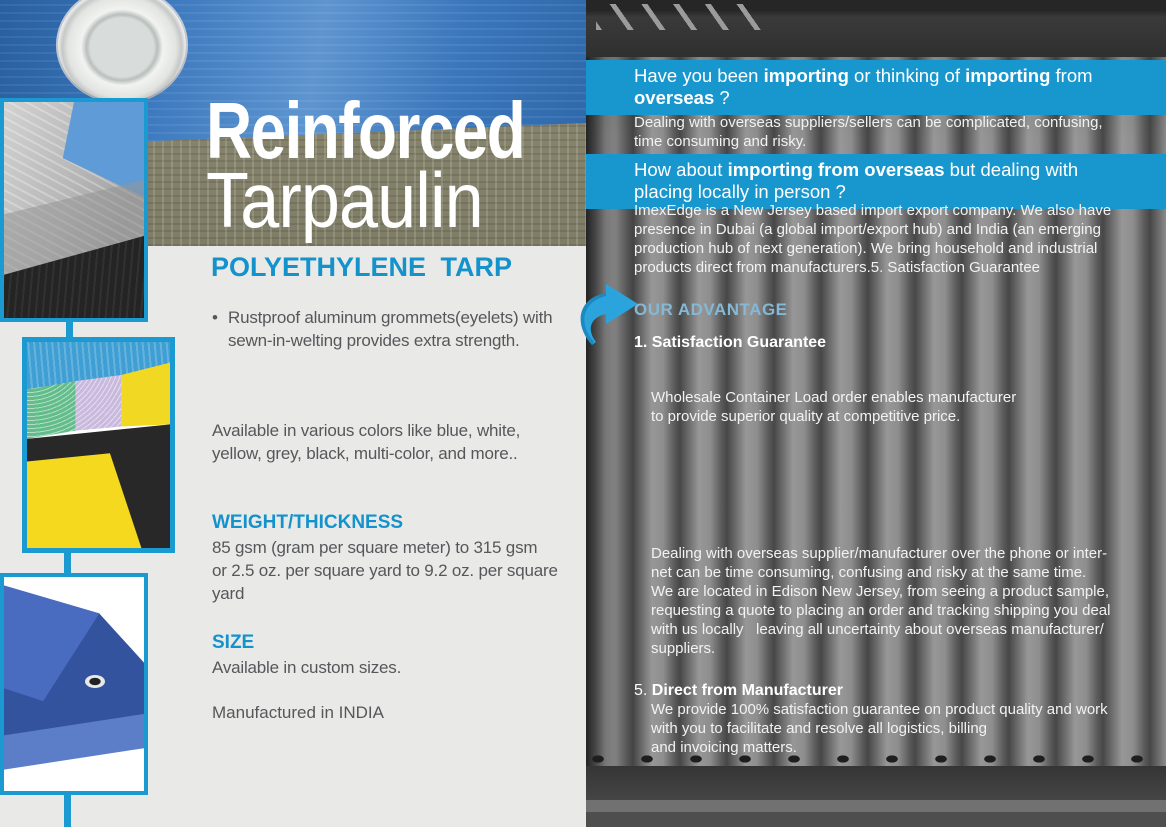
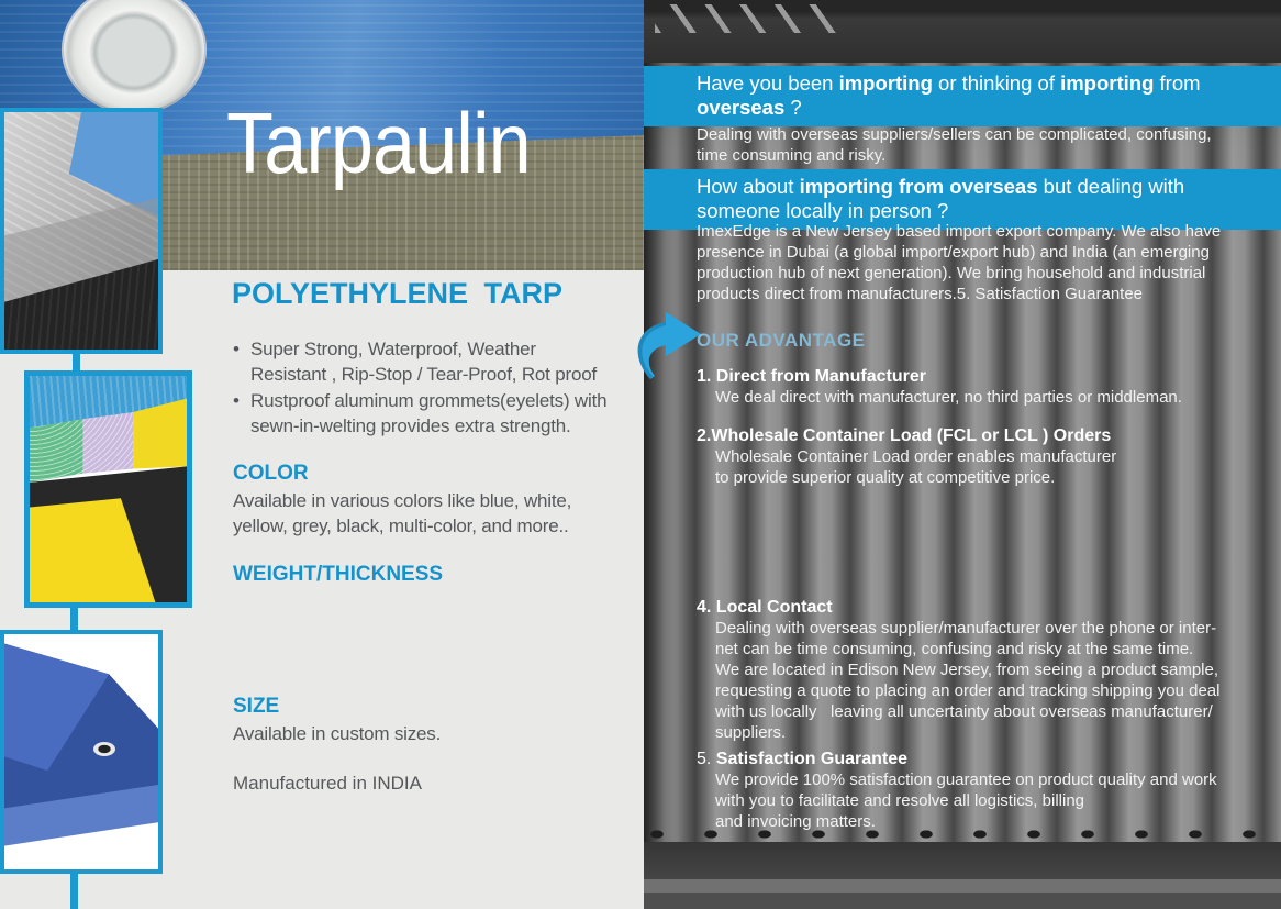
- Reinforced
  Tarpaulin
  POLYETHYLENE TARP
+ Super Strong, Waterproof, Weather
+ Resistant , Rip-Stop / Tear-Proof, Rot proof
  Rustproof aluminum grommets(eyelets) with
  sewn-in-welting provides extra strength.
+ COLOR
  Available in various colors like blue, white,
  yellow, grey, black, multi-color, and more..
  WEIGHT/THICKNESS
- 85 gsm (gram per square meter) to 315 gsm
- or 2.5 oz. per square yard to 9.2 oz. per square
- yard
  SIZE
  Available in custom sizes.
  Manufactured in INDIA
  Have you been importing or thinking of importing from
  overseas ?
  Dealing with overseas suppliers/sellers can be complicated, confusing,
  time consuming and risky.
  How about importing from overseas but dealing with
- placing locally in person ?
+ someone locally in person ?
  ImexEdge is a New Jersey based import export company. We also have
  presence in Dubai (a global import/export hub) and India (an emerging
  production hub of next generation). We bring household and industrial
  products direct from manufacturers.5. Satisfaction Guarantee
  OUR ADVANTAGE
- 1. Satisfaction Guarantee
+ 1. Direct from Manufacturer
+ We deal direct with manufacturer, no third parties or middleman.
+ 2.Wholesale Container Load (FCL or LCL ) Orders
  Wholesale Container Load order enables manufacturer
  to provide superior quality at competitive price.
+ 4. Local Contact
  Dealing with overseas supplier/manufacturer over the phone or inter-
  net can be time consuming, confusing and risky at the same time.
  We are located in Edison New Jersey, from seeing a product sample,
  requesting a quote to placing an order and tracking shipping you deal
  with us locally leaving all uncertainty about overseas manufacturer/
  suppliers.
- 5. Direct from Manufacturer
+ 5. Satisfaction Guarantee
  We provide 100% satisfaction guarantee on product quality and work
  with you to facilitate and resolve all logistics, billing
  and invoicing matters.
